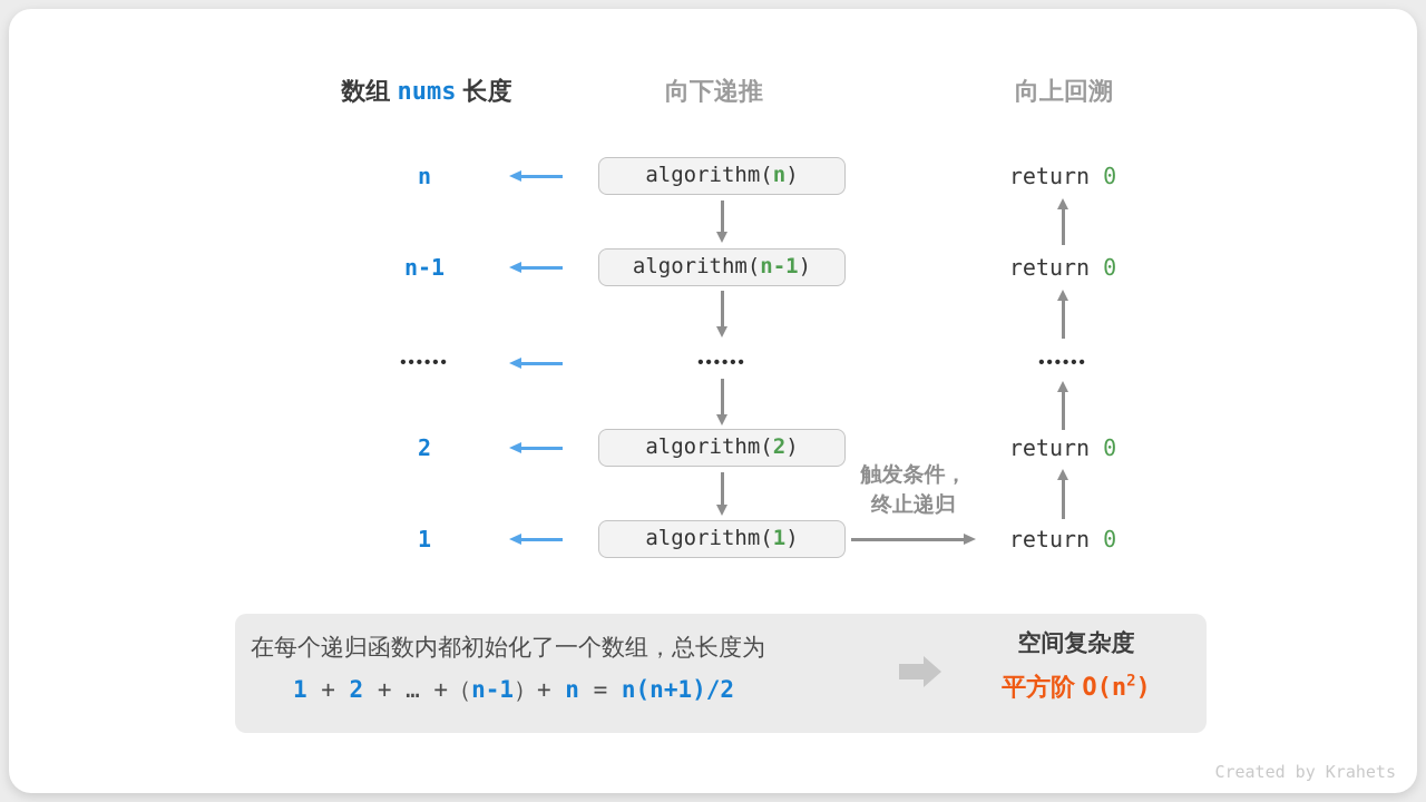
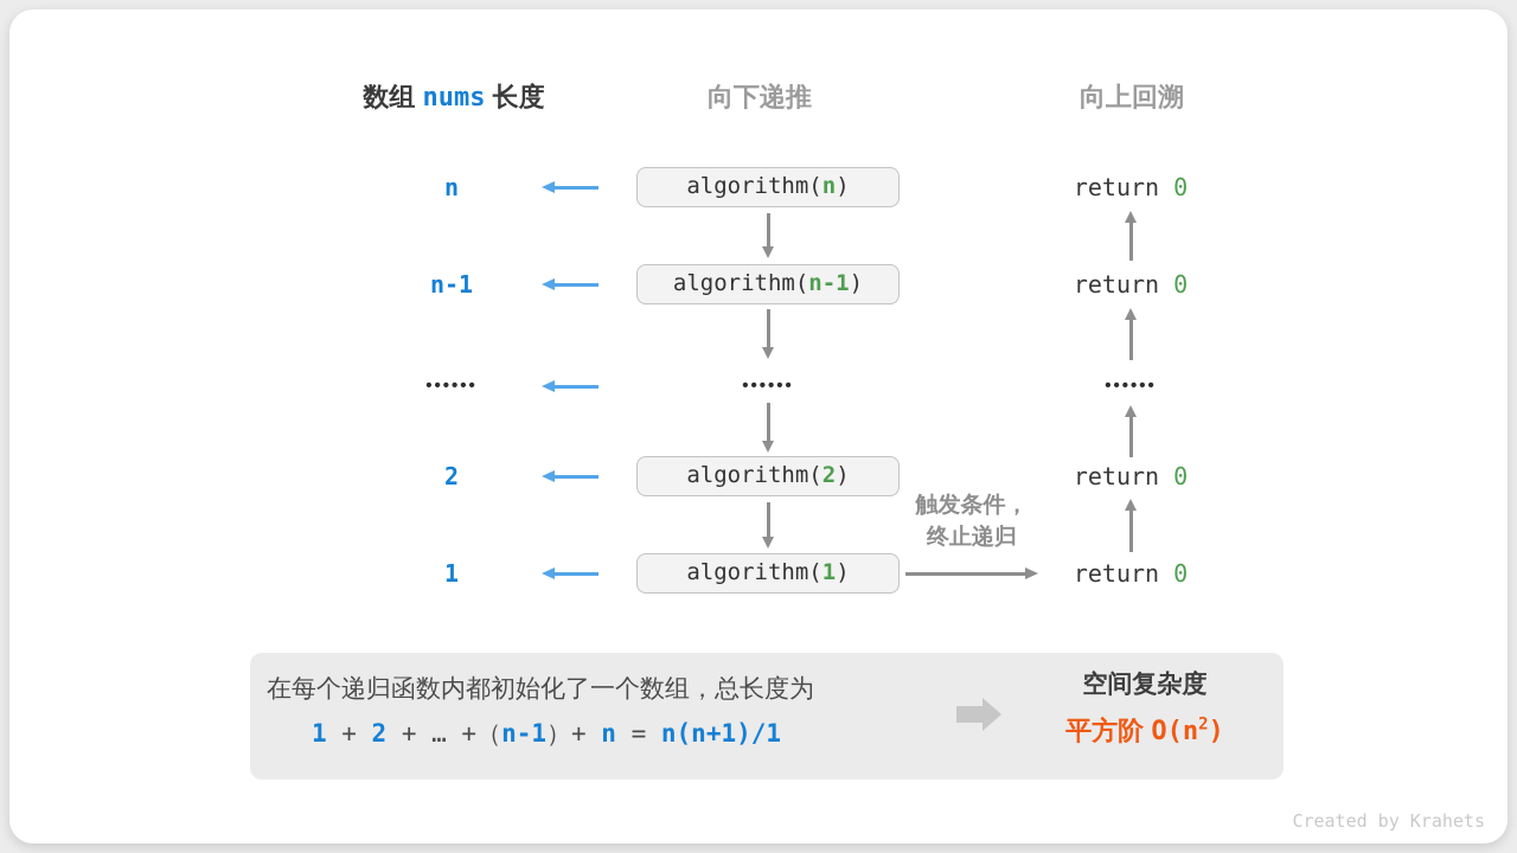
  数组 nums 长度
  向下递推
  向上回溯
  n
  algorithm(n)
  return 0
  n-1
  algorithm(n-1)
  return 0
  ••••••
  ••••••
  ••••••
  2
  algorithm(2)
  return 0
  1
  algorithm(1)
  return 0
  触发条件，
  终止递归
  在每个递归函数内都初始化了一个数组，总长度为
- 1 + 2 + … +（n-1）+ n = n(n+1)/2
+ 1 + 2 + … +（n-1）+ n = n(n+1)/1
  空间复杂度
  平方阶 O(n2)
  Created by Krahets
